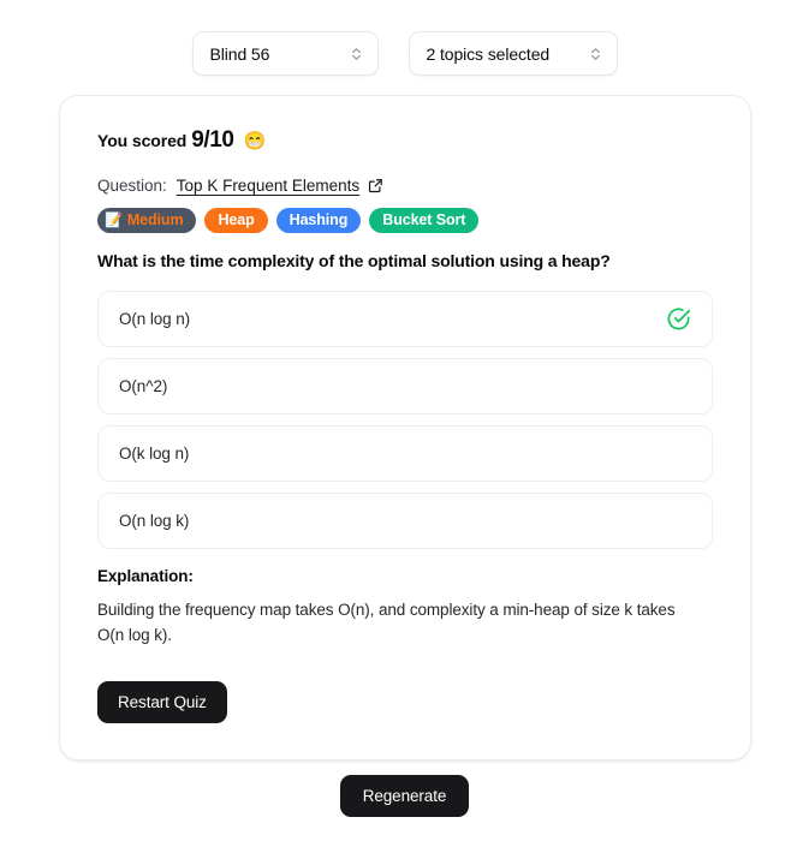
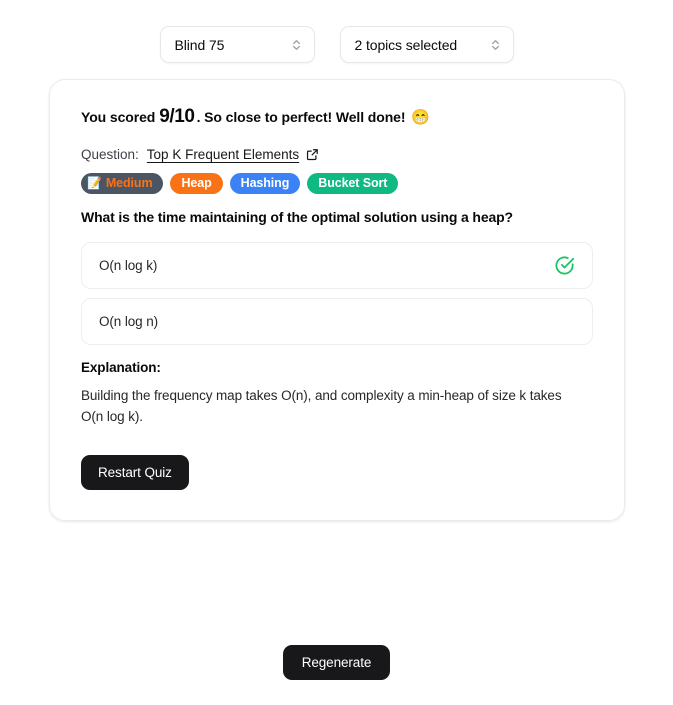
- Blind 56
+ Blind 75
  2 topics selected
  You scored
  9/10
+ . So close to perfect! Well done!
  😁
  Question:
  Top K Frequent Elements
  📝
  Medium
  Heap
  Hashing
  Bucket Sort
- What is the time complexity of the optimal solution using a heap?
+ What is the time maintaining of the optimal solution using a heap?
- O(n log n)
+ O(n log k)
- O(n^2)
- O(k log n)
- O(n log k)
+ O(n log n)
  Explanation:
  Building the frequency map takes O(n), and complexity a min-heap of size k takes O(n log k).
  Restart Quiz
  Regenerate
